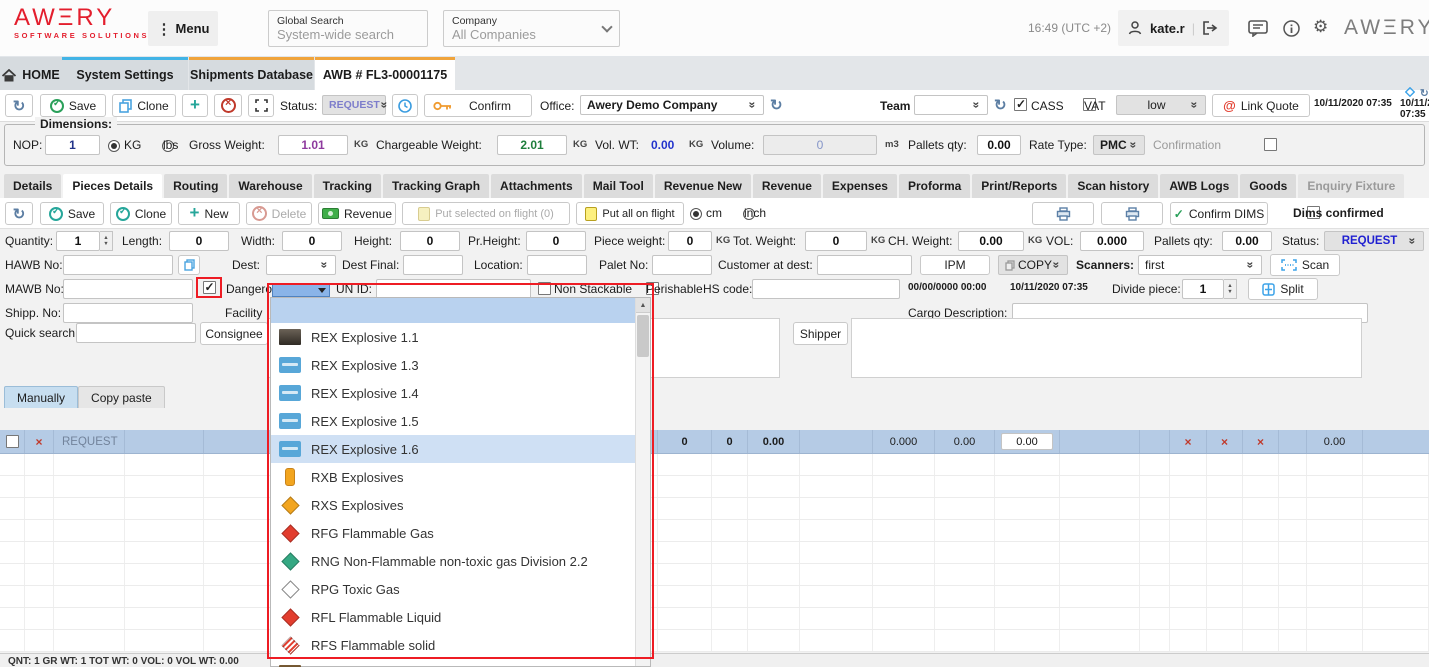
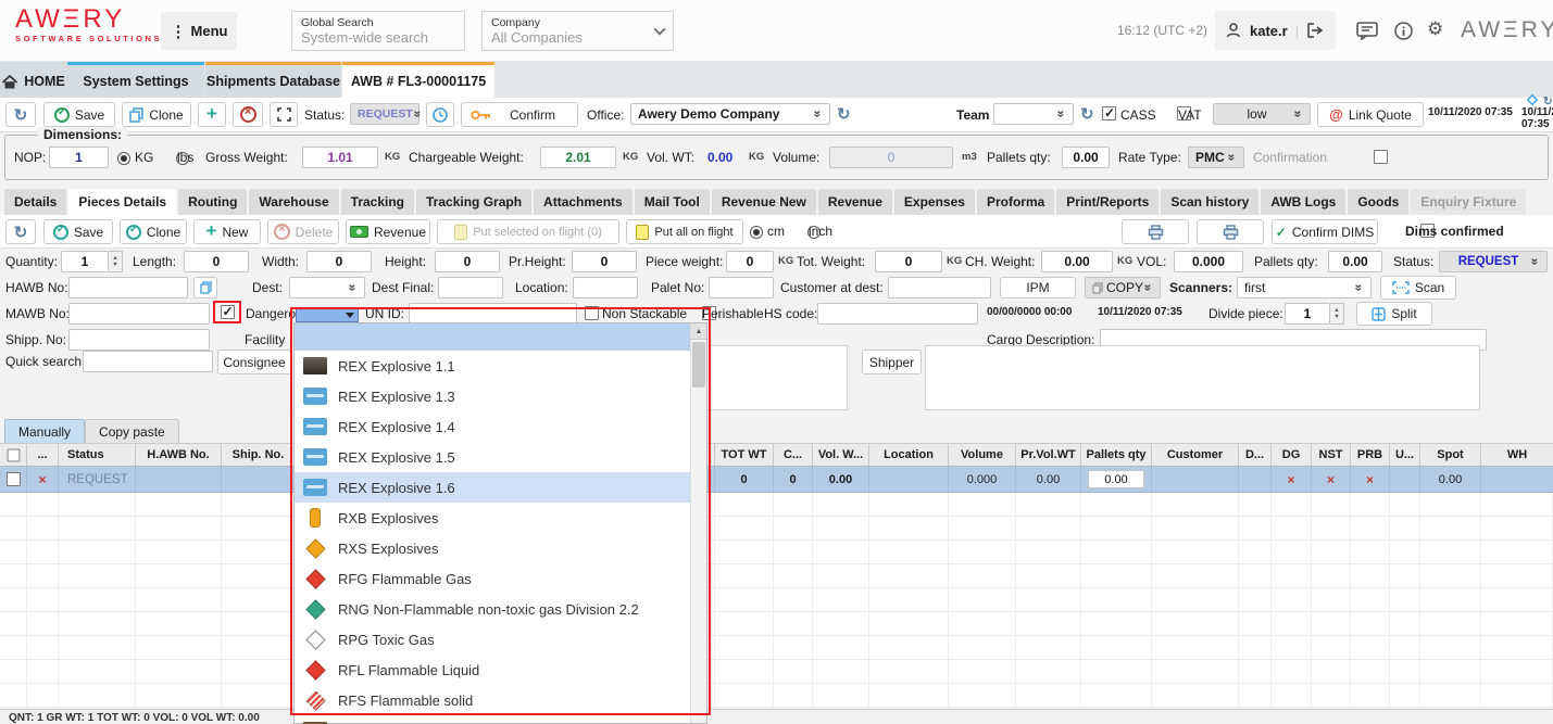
  AWΞRY
  SOFTWARE SOLUTIONS
  Menu
  Global Search
  System-wide search
  Company
  All Companies
- 16:49 (UTC +2)
+ 16:12 (UTC +2)
  kate.r
  |
  AWΞRY
  HOME
  System Settings
  Shipments Database
  AWB # FL3-00001175
  Save
  Clone
  Status:
  REQUEST
  Confirm
  Office:
  Awery Demo Company
  Team
  CASS
  VAT
  low
  Link Quote
  10/11/2020 07:35
  10/11/ 07:35
  Dimensions:
  NOP:
  1
  KG
  lbs
  Gross Weight:
  1.01
  KG
  Chargeable Weight:
  2.01
  KG
  Vol. WT:
  0.00
  KG
  Volume:
  0
  m3
  Pallets qty:
  0.00
  Rate Type:
  PMC
  Confirmation
  Details
  Pieces Details
  Routing
  Warehouse
  Tracking
  Tracking Graph
  Attachments
  Mail Tool
  Revenue New
  Revenue
  Expenses
  Proforma
  Print/Reports
  Scan history
  AWB Logs
  Goods
  Enquiry Fixture
  Save
  Clone
  New
  Delete
  Revenue
  Put selected on flight (0)
  Put all on flight
  cm
  inch
  ✓
  Confirm DIMS
  Dims confirmed
  Quantity:
  1
  Length:
  0
  Width:
  0
  Height:
  0
  Pr.Height:
  0
  Piece weight:
  0
  KG
  Tot. Weight:
  0
  KG
  CH. Weight:
  0.00
  KG
  VOL:
  0.000
  Pallets qty:
  0.00
  Status:
  REQUEST
  HAWB No:
  Dest:
  Dest Final:
  Location:
  Palet No:
  Customer at dest:
  IPM
  COPY
  Scanners:
  first
  Scan
  MAWB No
  Dangero
  UN ID:
  Non Stackable
  Perishable
  HS code:
  00/00/0000 00:00
  10/11/2020 07:35
  Divide piece:
  1
  Split
  Shipp. No:
  Facility
  Cargo Description:
  Quick search
  Consignee
  Shipper
  Manually
  Copy paste
+ ...
+ Status
+ H.AWB No.
+ Ship. No.
+ TOT WT
+ C...
+ Vol. W...
+ Location
+ Volume
+ Pr.Vol.WT
+ Pallets qty
+ Customer
+ D...
+ DG
+ NST
+ PRB
+ U...
+ Spot
+ WH
  ×
  REQUEST
  0
  0
  0.00
  0.000
  0.00
  0.00
  ×
  ×
  ×
  0.00
  QNT: 1 GR WT: 1 TOT WT: 0 VOL: 0 VOL WT: 0.00
  REX Explosive 1.1
  REX Explosive 1.3
  REX Explosive 1.4
  REX Explosive 1.5
  REX Explosive 1.6
  RXB Explosives
  RXS Explosives
  RFG Flammable Gas
  RNG Non-Flammable non-toxic gas Division 2.2
  RPG Toxic Gas
  RFL Flammable Liquid
  RFS Flammable solid
